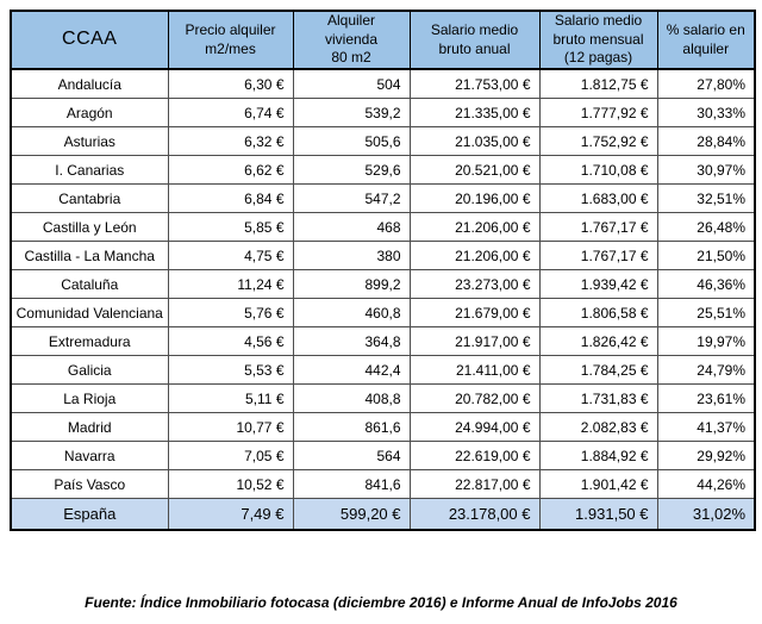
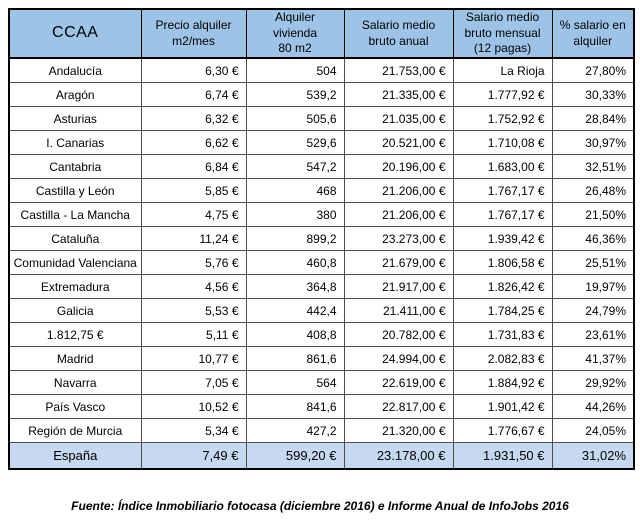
  CCAA	Precio alquiler m2/mes	Alquiler vivienda 80 m2	Salario medio bruto anual	Salario medio bruto mensual (12 pagas)	% salario en alquiler
- Andalucía	6,30 €	504	21.753,00 €	1.812,75 €	27,80%
+ Andalucía	6,30 €	504	21.753,00 €	La Rioja	27,80%
  Aragón	6,74 €	539,2	21.335,00 €	1.777,92 €	30,33%
  Asturias	6,32 €	505,6	21.035,00 €	1.752,92 €	28,84%
  I. Canarias	6,62 €	529,6	20.521,00 €	1.710,08 €	30,97%
  Cantabria	6,84 €	547,2	20.196,00 €	1.683,00 €	32,51%
  Castilla y León	5,85 €	468	21.206,00 €	1.767,17 €	26,48%
  Castilla - La Mancha	4,75 €	380	21.206,00 €	1.767,17 €	21,50%
  Cataluña	11,24 €	899,2	23.273,00 €	1.939,42 €	46,36%
  Comunidad Valenciana	5,76 €	460,8	21.679,00 €	1.806,58 €	25,51%
  Extremadura	4,56 €	364,8	21.917,00 €	1.826,42 €	19,97%
  Galicia	5,53 €	442,4	21.411,00 €	1.784,25 €	24,79%
- La Rioja	5,11 €	408,8	20.782,00 €	1.731,83 €	23,61%
+ 1.812,75 €	5,11 €	408,8	20.782,00 €	1.731,83 €	23,61%
  Madrid	10,77 €	861,6	24.994,00 €	2.082,83 €	41,37%
  Navarra	7,05 €	564	22.619,00 €	1.884,92 €	29,92%
  País Vasco	10,52 €	841,6	22.817,00 €	1.901,42 €	44,26%
+ Región de Murcia	5,34 €	427,2	21.320,00 €	1.776,67 €	24,05%
  España	7,49 €	599,20 €	23.178,00 €	1.931,50 €	31,02%
  Fuente: Índice Inmobiliario fotocasa (diciembre 2016) e Informe Anual de InfoJobs 2016
